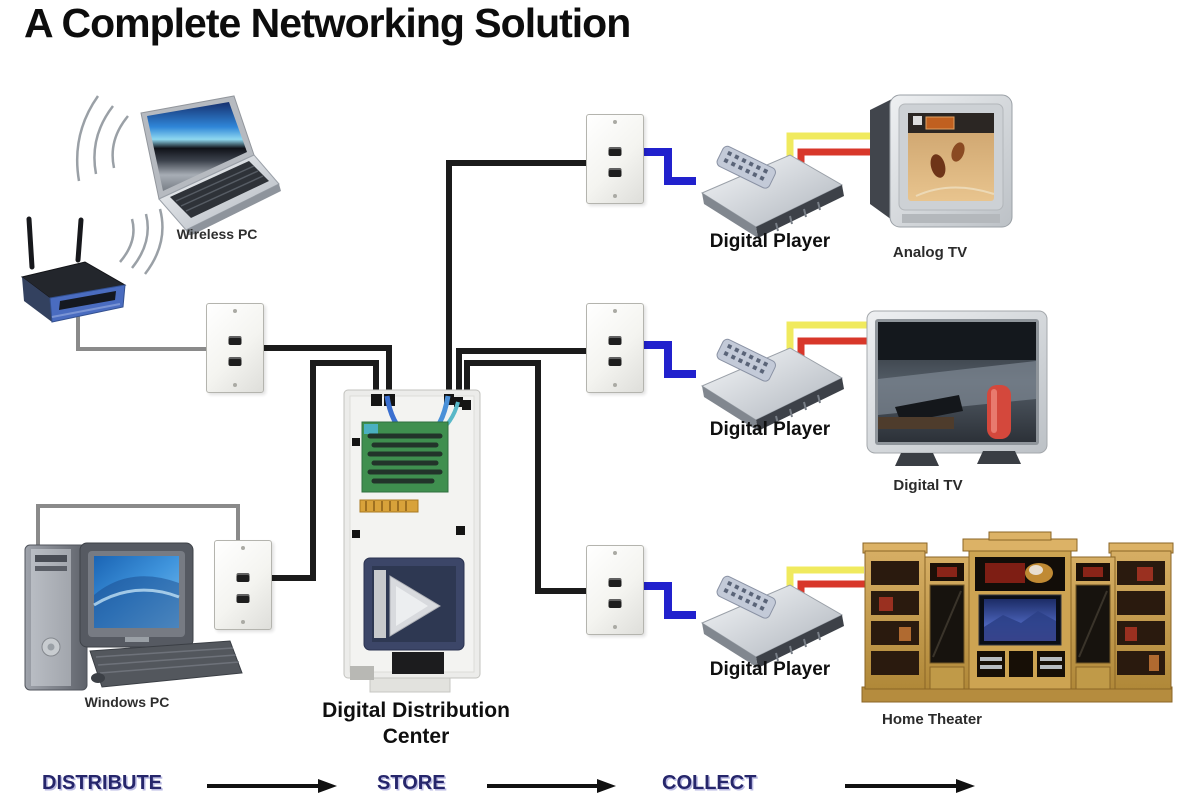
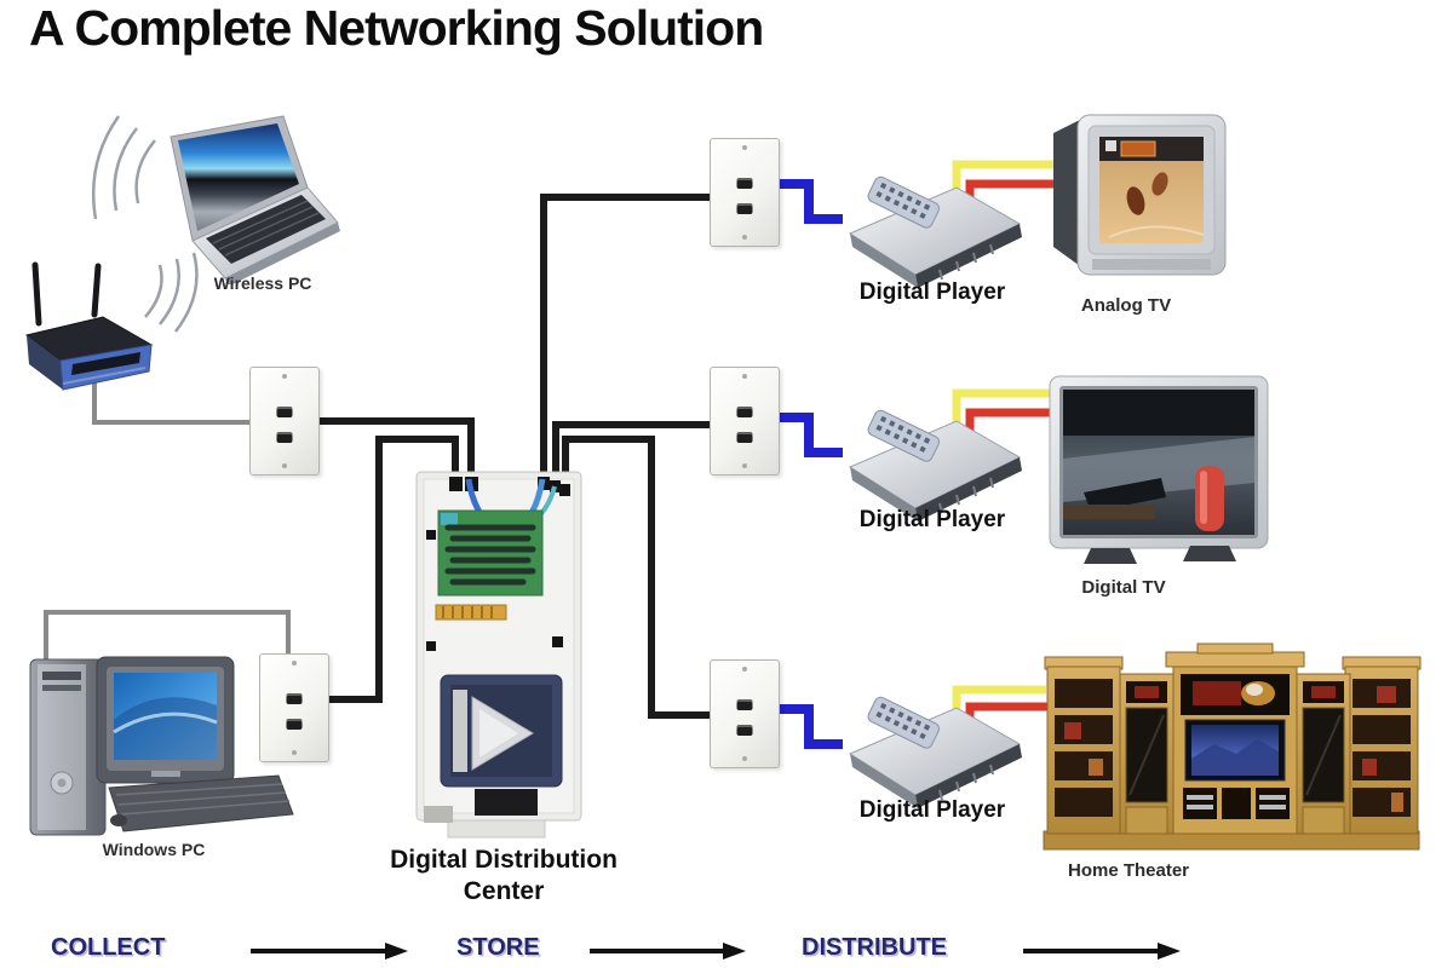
  A Complete Networking Solution
  Wireless PC
  Windows PC
  Digital Distribution Center
  Digital Player
  Digital Player
  Digital Player
  Analog TV
  Digital TV
  Home Theater
- DISTRIBUTE
+ COLLECT
  STORE
- COLLECT
+ DISTRIBUTE
